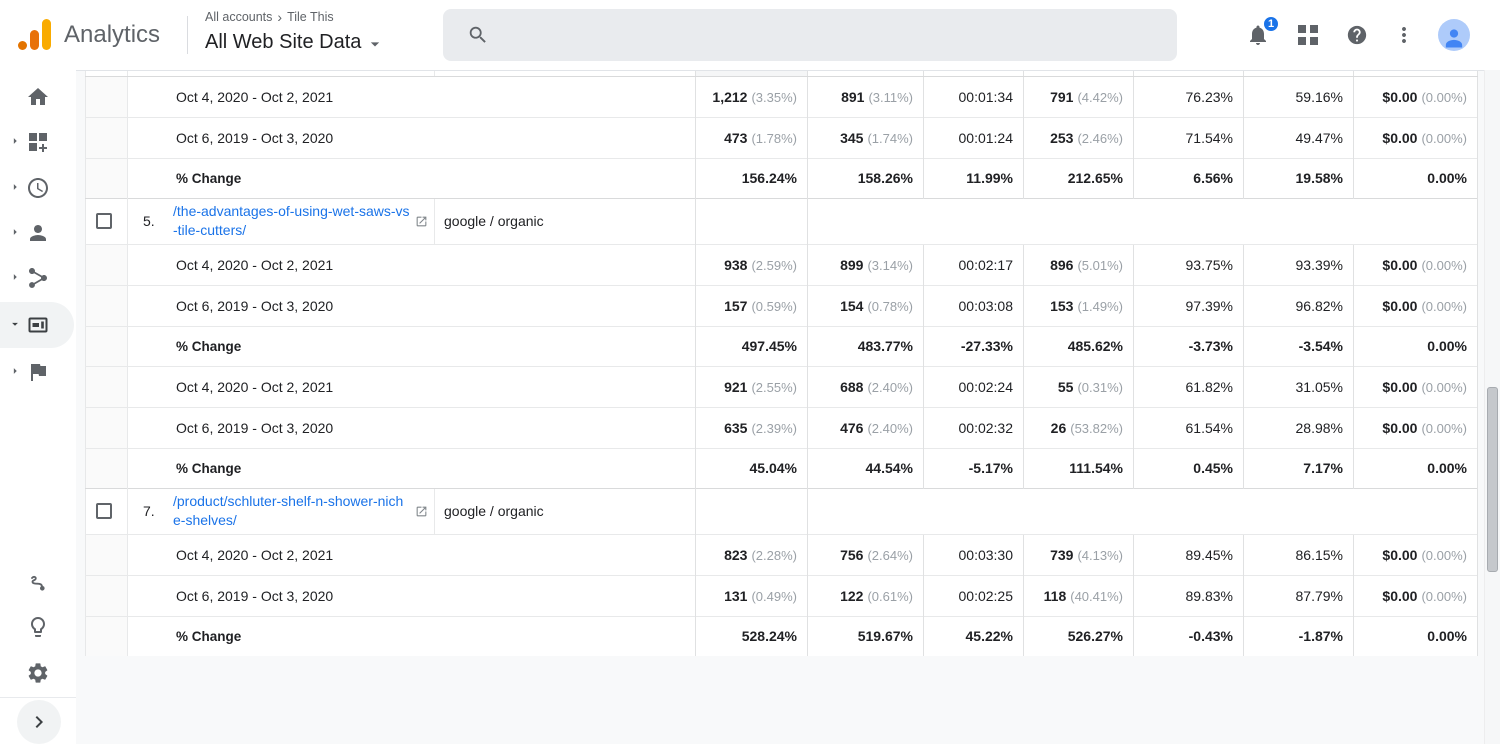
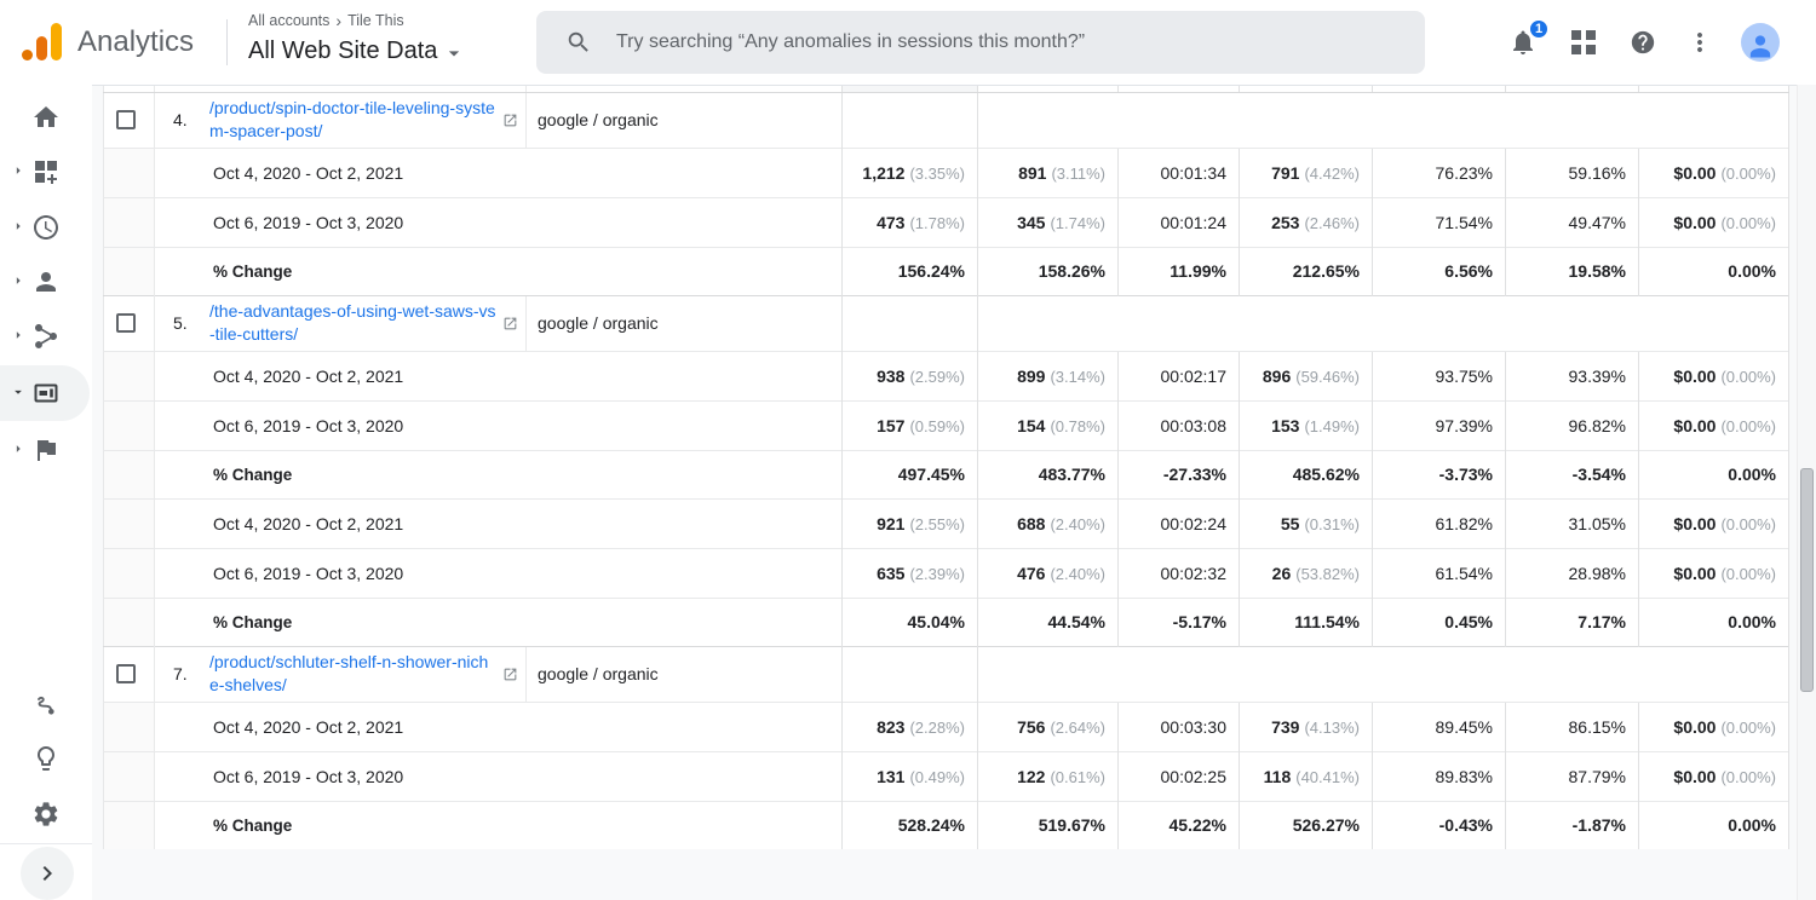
  Analytics
  All accounts
  ›
  Tile This
  All Web Site Data
+ Try searching “Any anomalies in sessions this month?”
  1
+ 	4./product/spin-doctor-tile-leveling-system-spacer-post/	google / organic
  	Oct 4, 2020 - Oct 2, 2021	1,212 (3.35%)	891 (3.11%)	00:01:34	791 (4.42%)	76.23%	59.16%	$0.00 (0.00%)
  	Oct 6, 2019 - Oct 3, 2020	473 (1.78%)	345 (1.74%)	00:01:24	253 (2.46%)	71.54%	49.47%	$0.00 (0.00%)
  	% Change	156.24%	158.26%	11.99%	212.65%	6.56%	19.58%	0.00%
  	5./the-advantages-of-using-wet-saws-vs-tile-cutters/	google / organic
- 	Oct 4, 2020 - Oct 2, 2021	938 (2.59%)	899 (3.14%)	00:02:17	896 (5.01%)	93.75%	93.39%	$0.00 (0.00%)
+ 	Oct 4, 2020 - Oct 2, 2021	938 (2.59%)	899 (3.14%)	00:02:17	896 (59.46%)	93.75%	93.39%	$0.00 (0.00%)
  	Oct 6, 2019 - Oct 3, 2020	157 (0.59%)	154 (0.78%)	00:03:08	153 (1.49%)	97.39%	96.82%	$0.00 (0.00%)
  	% Change	497.45%	483.77%	-27.33%	485.62%	-3.73%	-3.54%	0.00%
  	Oct 4, 2020 - Oct 2, 2021	921 (2.55%)	688 (2.40%)	00:02:24	55 (0.31%)	61.82%	31.05%	$0.00 (0.00%)
  	Oct 6, 2019 - Oct 3, 2020	635 (2.39%)	476 (2.40%)	00:02:32	26 (53.82%)	61.54%	28.98%	$0.00 (0.00%)
  	% Change	45.04%	44.54%	-5.17%	111.54%	0.45%	7.17%	0.00%
  	7./product/schluter-shelf-n-shower-niche-shelves/	google / organic
  	Oct 4, 2020 - Oct 2, 2021	823 (2.28%)	756 (2.64%)	00:03:30	739 (4.13%)	89.45%	86.15%	$0.00 (0.00%)
  	Oct 6, 2019 - Oct 3, 2020	131 (0.49%)	122 (0.61%)	00:02:25	118 (40.41%)	89.83%	87.79%	$0.00 (0.00%)
  	% Change	528.24%	519.67%	45.22%	526.27%	-0.43%	-1.87%	0.00%
